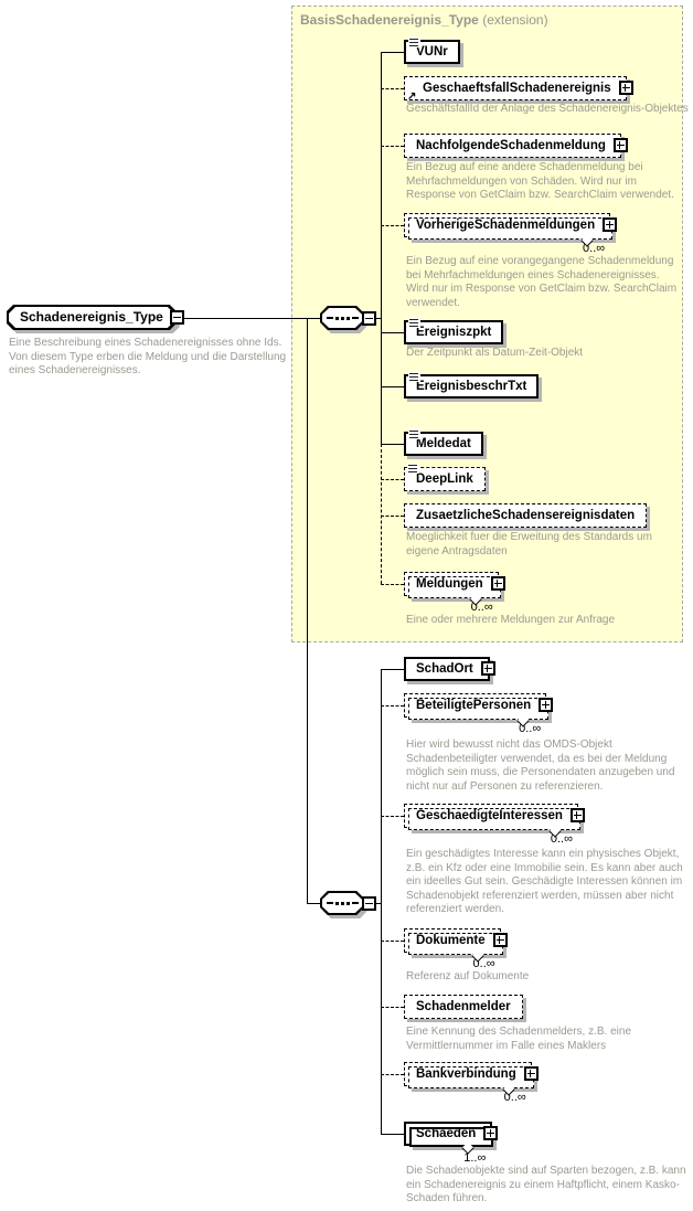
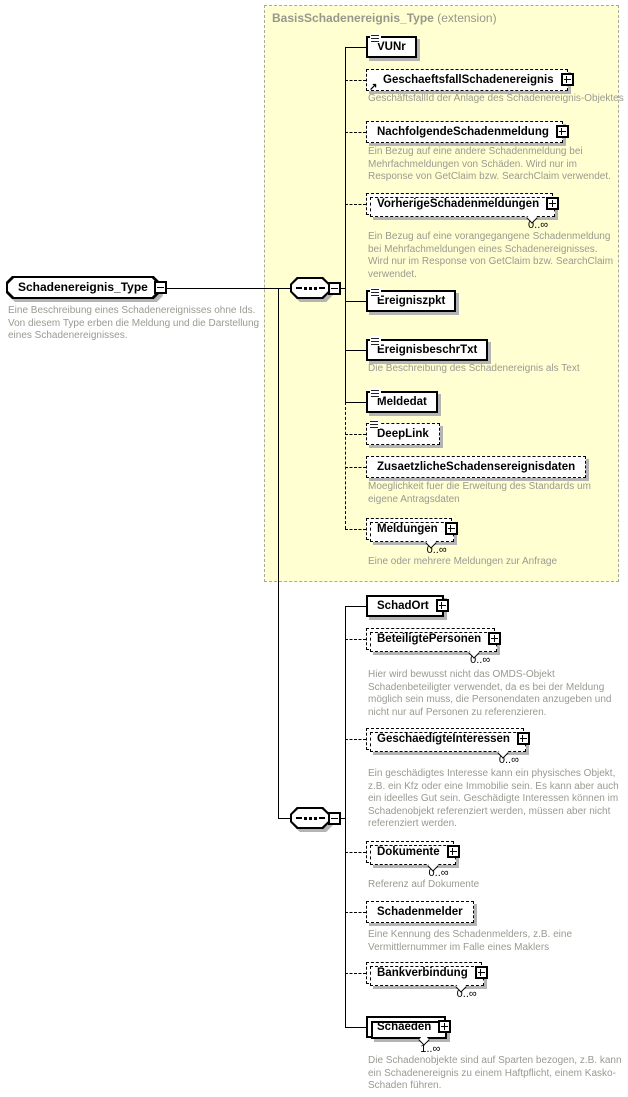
  BasisSchadenereignis_Type (extension)
  Schadenereignis_Type
  Eine Beschreibung eines Schadenereignisses ohne Ids. Von diesem Type erben die Meldung und die Darstellung eines Schadenereignisses.
  VUNr
  ↗
  GeschaeftsfallSchadenereignis
  GeschäftsfallId der Anlage des Schadenereignis-Objektes
  NachfolgendeSchadenmeldung
  Ein Bezug auf eine andere Schadenmeldung bei Mehrfachmeldungen von Schäden. Wird nur im Response von GetClaim bzw. SearchClaim verwendet.
  VorherigeSchadenmeldungen
  0..∞
  Ein Bezug auf eine vorangegangene Schadenmeldung bei Mehrfachmeldungen eines Schadenereignisses. Wird nur im Response von GetClaim bzw. SearchClaim verwendet.
  Ereigniszpkt
- Der Zeitpunkt als Datum-Zeit-Objekt
  EreignisbeschrTxt
+ Die Beschreibung des Schadenereignis als Text
  Meldedat
  DeepLink
  ZusaetzlicheSchadensereignisdaten
  Moeglichkeit fuer die Erweitung des Standards um eigene Antragsdaten
  Meldungen
  0..∞
  Eine oder mehrere Meldungen zur Anfrage
  SchadOrt
  BeteiligtePersonen
  0..∞
  Hier wird bewusst nicht das OMDS-Objekt Schadenbeteiligter verwendet, da es bei der Meldung möglich sein muss, die Personendaten anzugeben und nicht nur auf Personen zu referenzieren.
  GeschaedigteInteressen
  0..∞
  Ein geschädigtes Interesse kann ein physisches Objekt, z.B. ein Kfz oder eine Immobilie sein. Es kann aber auch ein ideelles Gut sein. Geschädigte Interessen können im Schadenobjekt referenziert werden, müssen aber nicht referenziert werden.
  Dokumente
  0..∞
  Referenz auf Dokumente
  Schadenmelder
  Eine Kennung des Schadenmelders, z.B. eine Vermittlernummer im Falle eines Maklers
  Bankverbindung
  0..∞
  Schaeden
  1..∞
  Die Schadenobjekte sind auf Sparten bezogen, z.B. kann ein Schadenereignis zu einem Haftpflicht, einem Kasko-Schaden führen.
